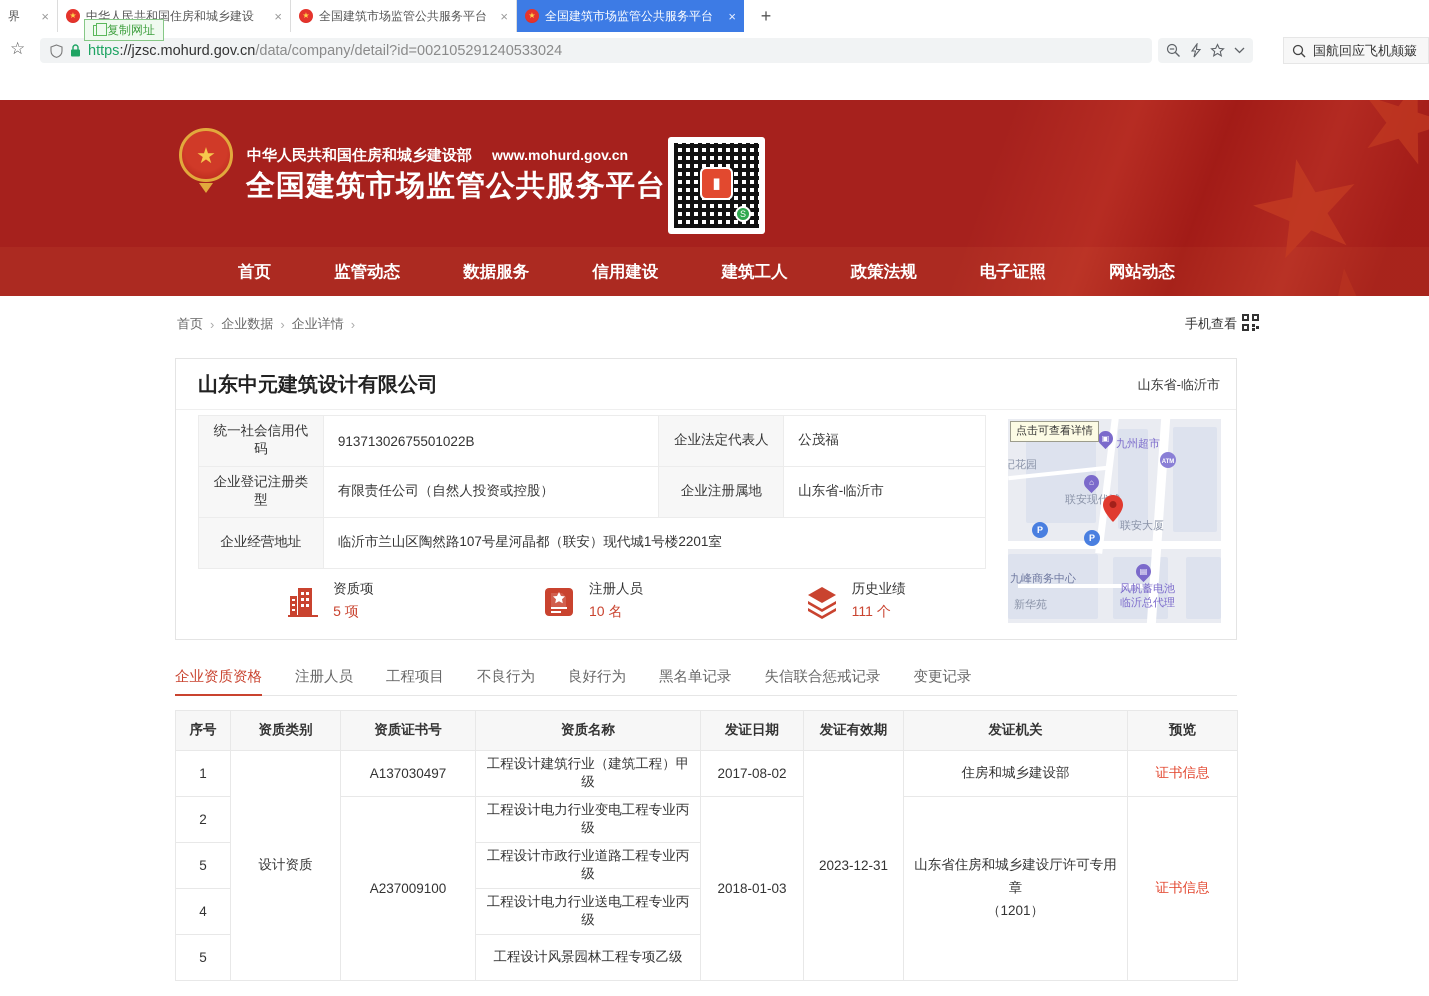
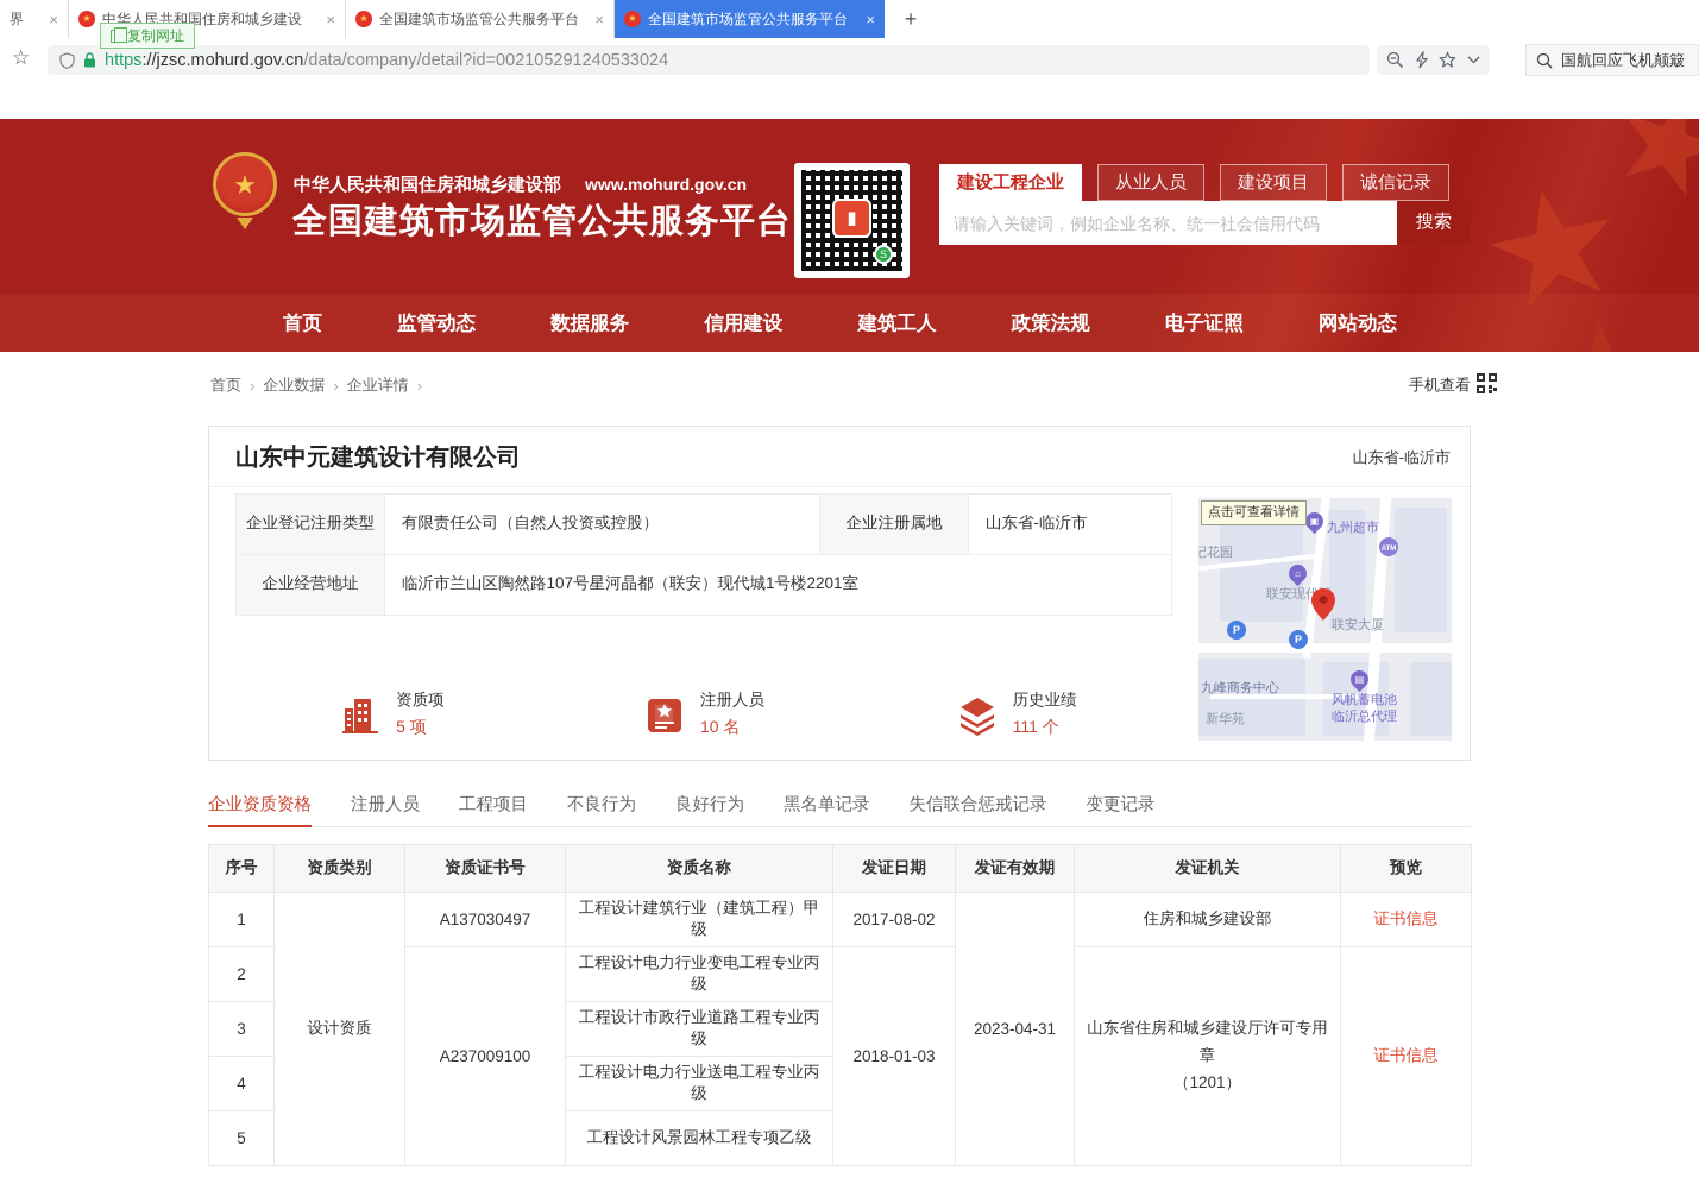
  界
  ×
  ★
  中华人民共和国住房和城乡建设
  ×
  ★
  全国建筑市场监管公共服务平台
  ×
  ★
  全国建筑市场监管公共服务平台
  ×
  +
  复制网址
  ☆
  https://jzsc.mohurd.gov.cn/data/company/detail?id=002105291240533024
  国航回应飞机颠簸
  ★
  中华人民共和国住房和城乡建设部 www.mohurd.gov.cn
  全国建筑市场监管公共服务平台
  ▮
  S
+ 建设工程企业
+ 从业人员
+ 建设项目
+ 诚信记录
+ 请输入关键词，例如企业名称、统一社会信用代码
+ 搜索
  首页
  监管动态
  数据服务
  信用建设
  建筑工人
  政策法规
  电子证照
  网站动态
  首页
  ›
  企业数据
  ›
  企业详情
  ›
  手机查看
  山东中元建筑设计有限公司
  山东省-临沂市
- 统一社会信用代码	91371302675501022B	企业法定代表人	公茂福
  企业登记注册类型	有限责任公司（自然人投资或控股）	企业注册属地	山东省-临沂市
  企业经营地址	临沂市兰山区陶然路107号星河晶都（联安）现代城1号楼2201室
  资质项
  5 项
  注册人员
  10 名
  历史业绩
  111 个
  点击可查看详情
  九州超市
  记花园
  联安现代
  联安大厦
  P
  P
  九峰商务中心
  风帆蓄电池
  临沂总代理
  新华苑
  企业资质资格
  注册人员
  工程项目
  不良行为
  良好行为
  黑名单记录
  失信联合惩戒记录
  变更记录
  序号	资质类别	资质证书号	资质名称	发证日期	发证有效期	发证机关	预览
- 1	设计资质	A137030497	工程设计建筑行业（建筑工程）甲级	2017-08-02	2023-12-31	住房和城乡建设部	证书信息
+ 1	设计资质	A137030497	工程设计建筑行业（建筑工程）甲级	2017-08-02	2023-04-31	住房和城乡建设部	证书信息
  2	A237009100	工程设计电力行业变电工程专业丙级	2018-01-03	山东省住房和城乡建设厅许可专用章 （1201）	证书信息
- 5	工程设计市政行业道路工程专业丙级
+ 3	工程设计市政行业道路工程专业丙级
  4	工程设计电力行业送电工程专业丙级
  5	工程设计风景园林工程专项乙级
